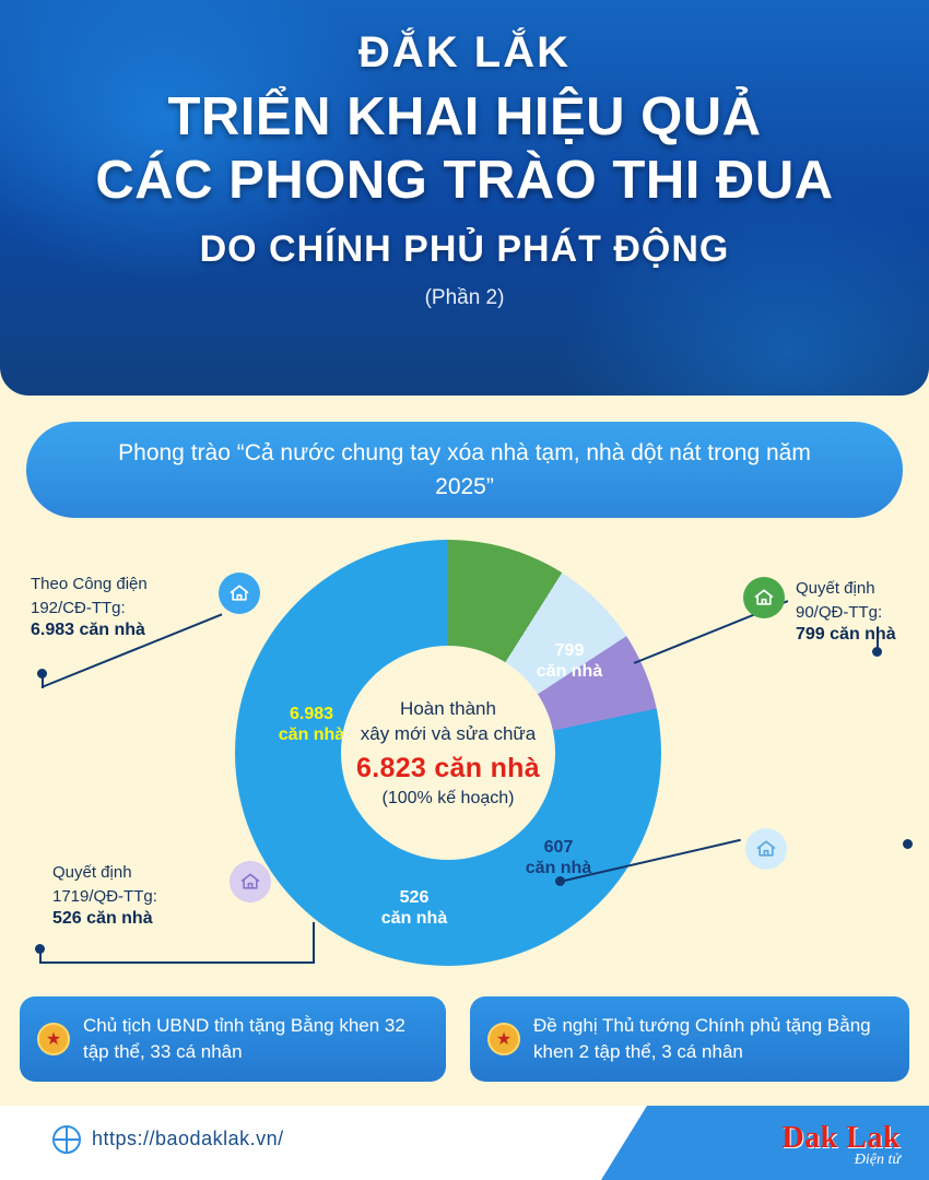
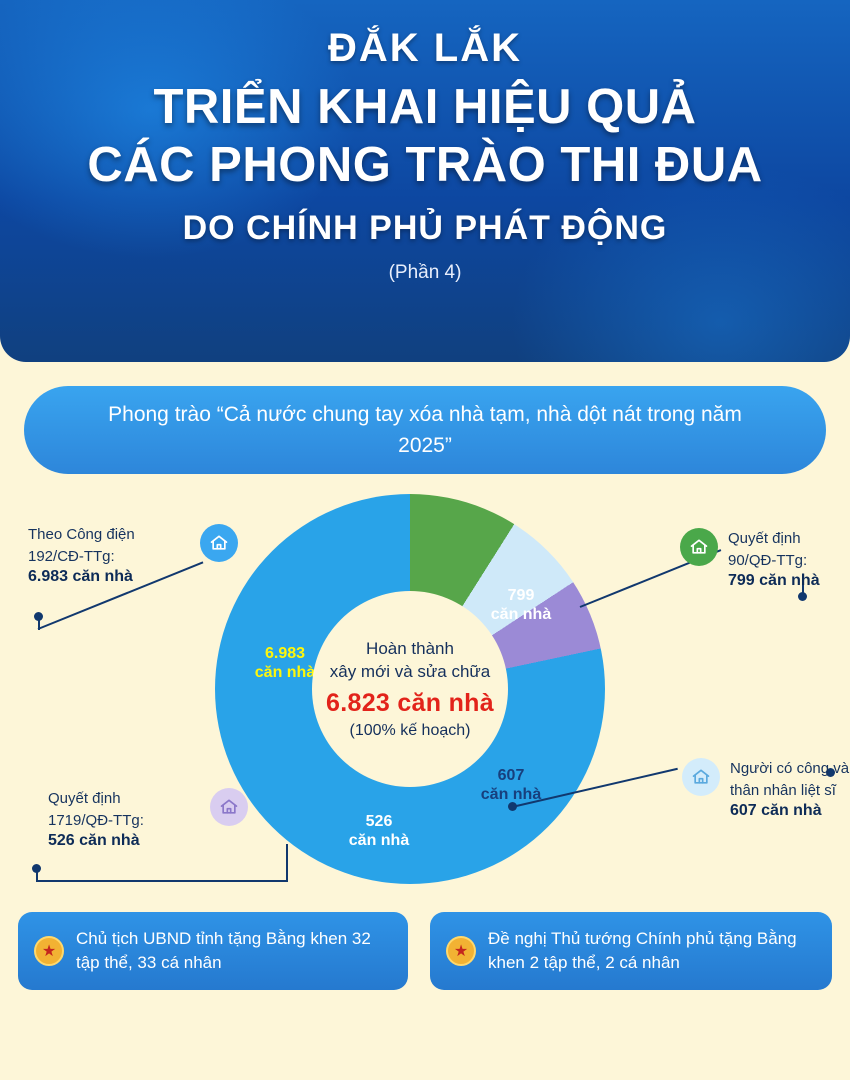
  ĐẮK LẮK
  TRIỂN KHAI HIỆU QUẢ
  CÁC PHONG TRÀO THI ĐUA
  DO CHÍNH PHỦ PHÁT ĐỘNG
- (Phần 2)
+ (Phần 4)
  Phong trào “Cả nước chung tay xóa nhà tạm, nhà dột nát trong năm 2025”
  6.983
  căn nhà
  799
  căn nhà
  607
  căn nhà
  526
  căn nhà
  Hoàn thành
  xây mới và sửa chữa
  6.823 căn nhà
  (100% kế hoạch)
  Theo Công điện
  192/CĐ-TTg:
  6.983 căn nhà
  Quyết định
  90/QĐ-TTg:
  799 căn nhà
+ Người có công và
+ thân nhân liệt sĩ
+ 607 căn nhà
  Quyết định
  1719/QĐ-TTg:
  526 căn nhà
  ★
  Chủ tịch UBND tỉnh tặng Bằng khen 32 tập thể, 33 cá nhân
  ★
- Đề nghị Thủ tướng Chính phủ tặng Bằng khen 2 tập thể, 3 cá nhân
+ Đề nghị Thủ tướng Chính phủ tặng Bằng khen 2 tập thể, 2 cá nhân
- https://baodaklak.vn/
- Dak Lak
- Điện tử
